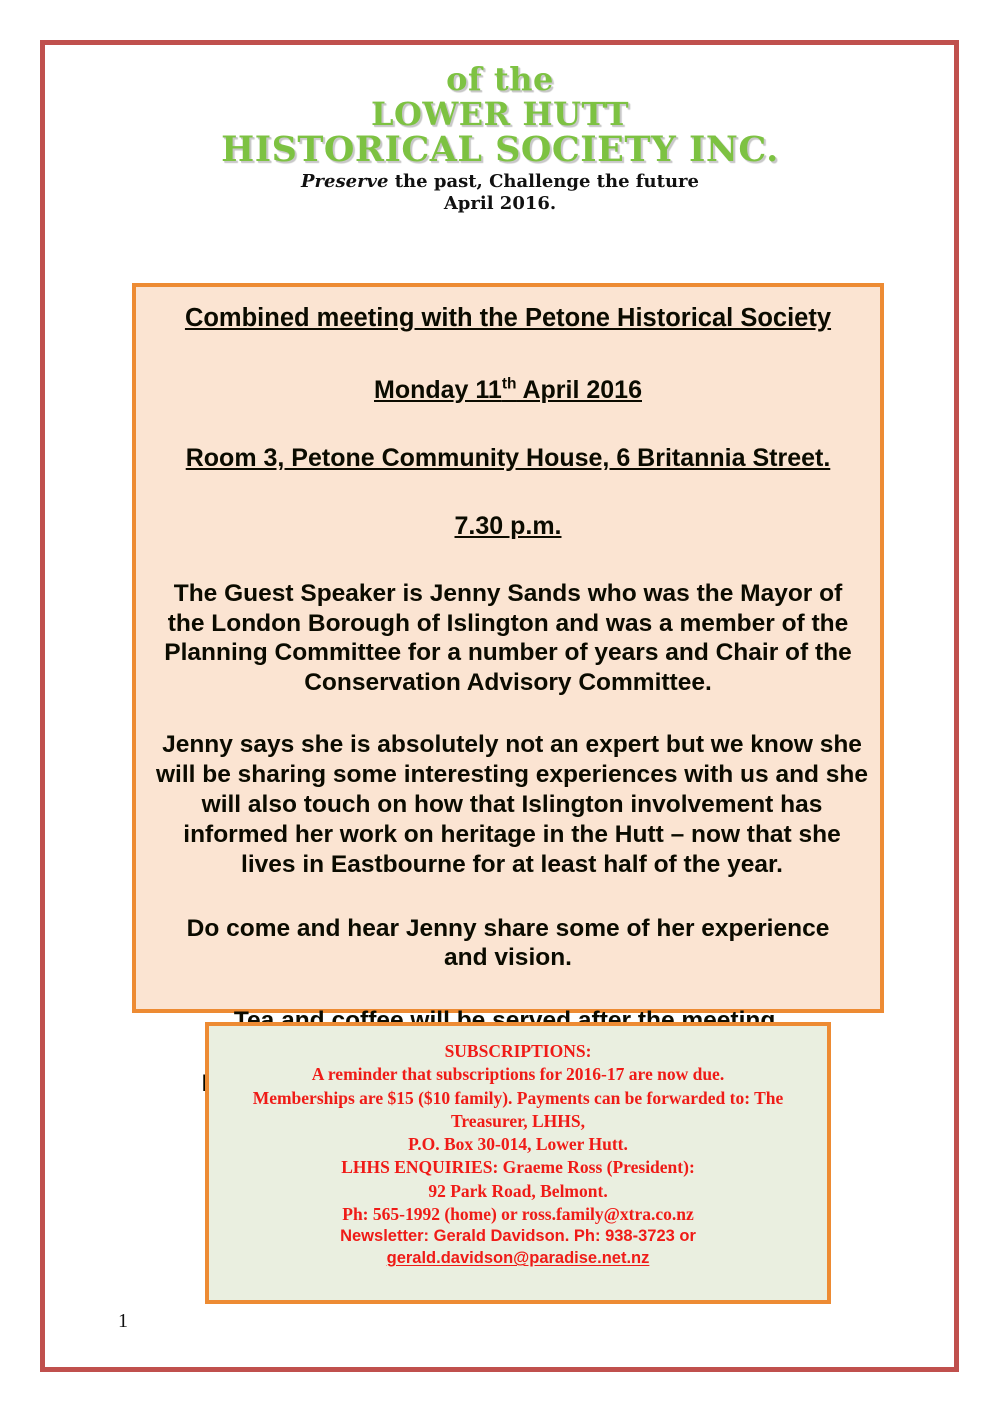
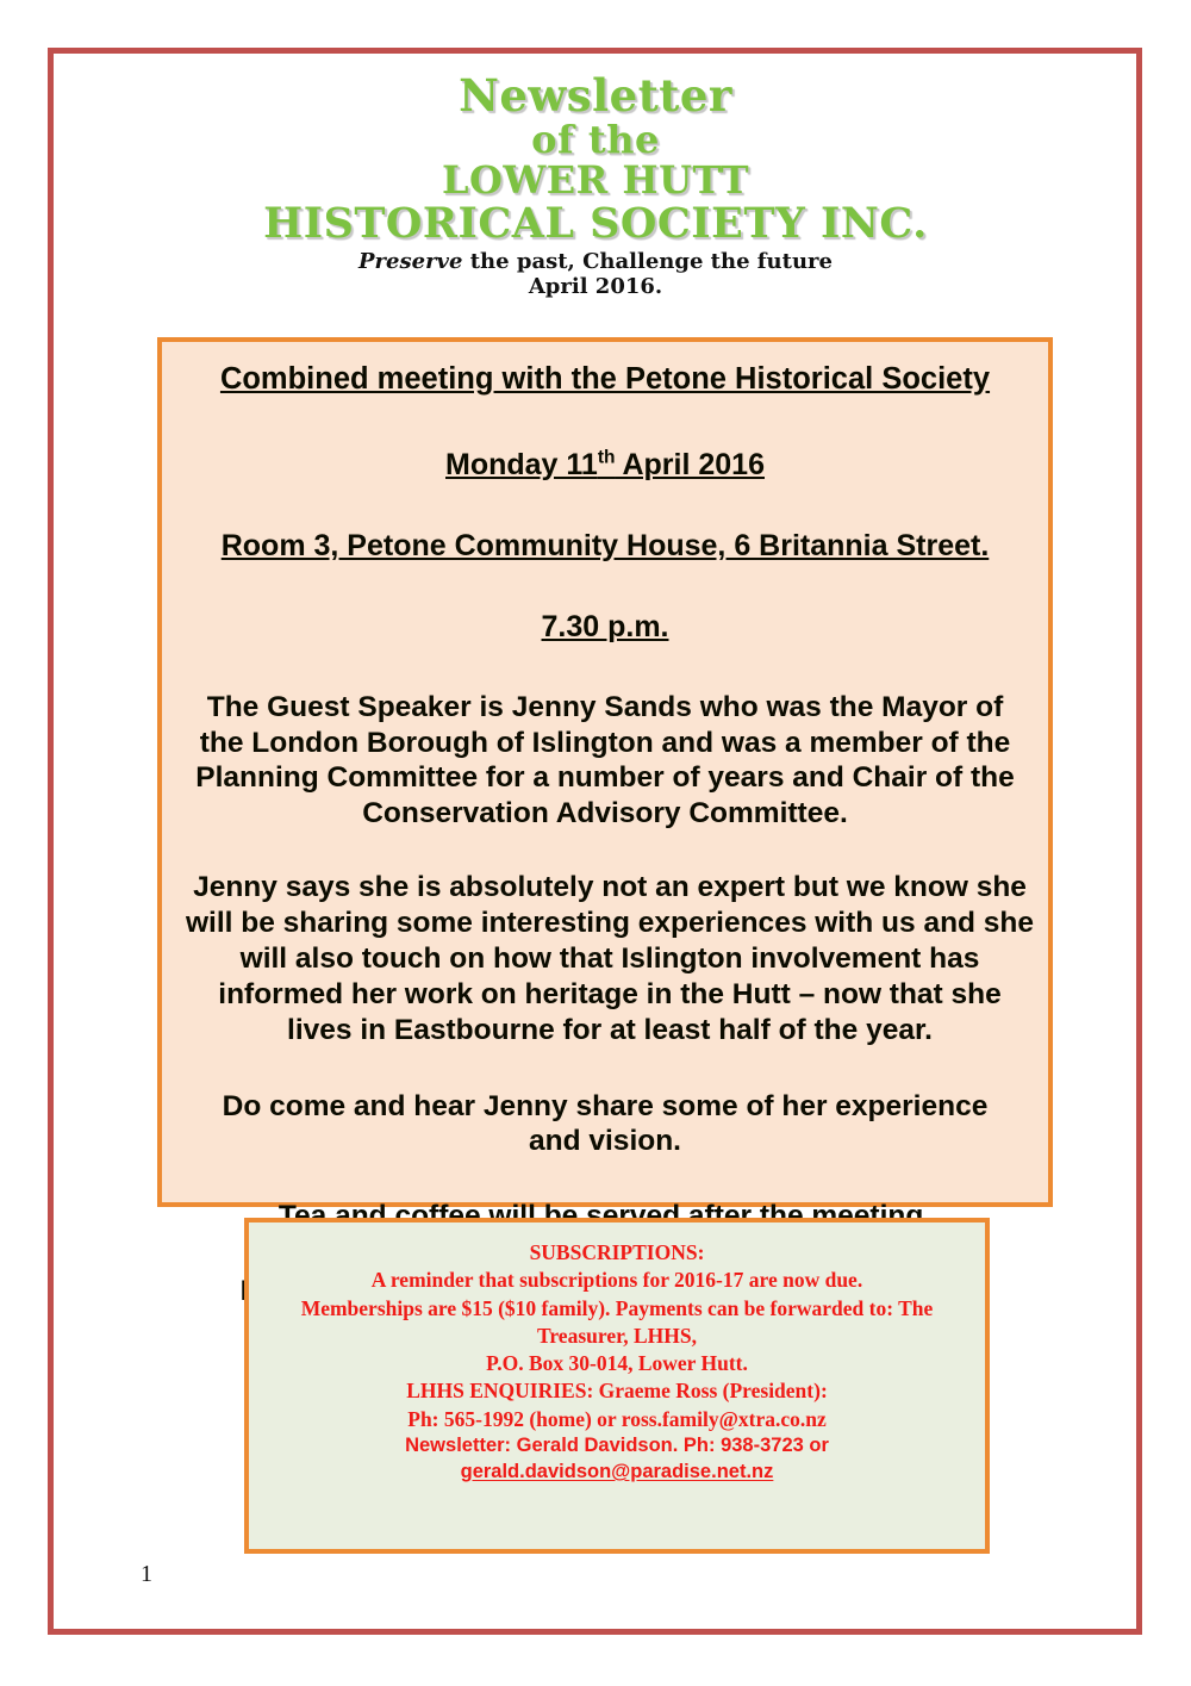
+ Newsletter
  of the
  LOWER HUTT
  HISTORICAL SOCIETY INC.
  Preserve the past, Challenge the future
  April 2016.
  Combined meeting with the Petone Historical Society
  Monday 11th April 2016
  Room 3, Petone Community House, 6 Britannia Street.
  7.30 p.m.
  The Guest Speaker is Jenny Sands who was the Mayor of the London Borough of Islington and was a member of the Planning Committee for a number of years and Chair of the Conservation Advisory Committee.
  Jenny says she is absolutely not an expert but we know she will be sharing some interesting experiences with us and she will also touch on how that Islington involvement has informed her work on heritage in the Hutt – now that she lives in Eastbourne for at least half of the year.
  Do come and hear Jenny share some of her experience and vision.
  Tea and coffee will be served after the meeting.
  SUBSCRIPTIONS:
  A reminder that subscriptions for 2016-17 are now due.
  Memberships are $15 ($10 family). Payments can be forwarded to: The Treasurer, LHHS,
  P.O. Box 30-014, Lower Hutt.
  LHHS ENQUIRIES: Graeme Ross (President):
- 92 Park Road, Belmont.
  Ph: 565-1992 (home) or ross.family@xtra.co.nz
  Newsletter: Gerald Davidson. Ph: 938-3723 or
  gerald.davidson@paradise.net.nz
  1
